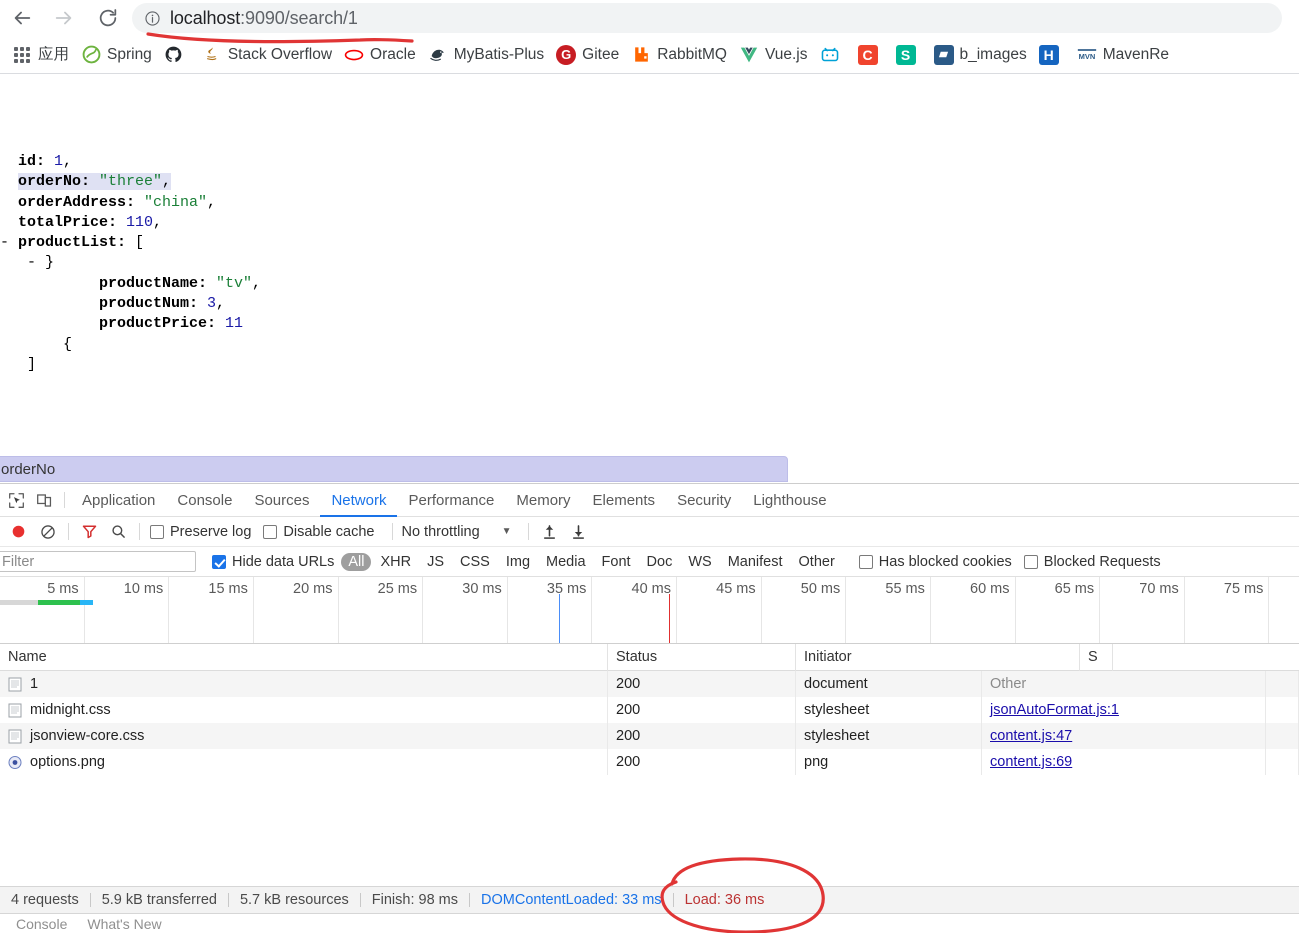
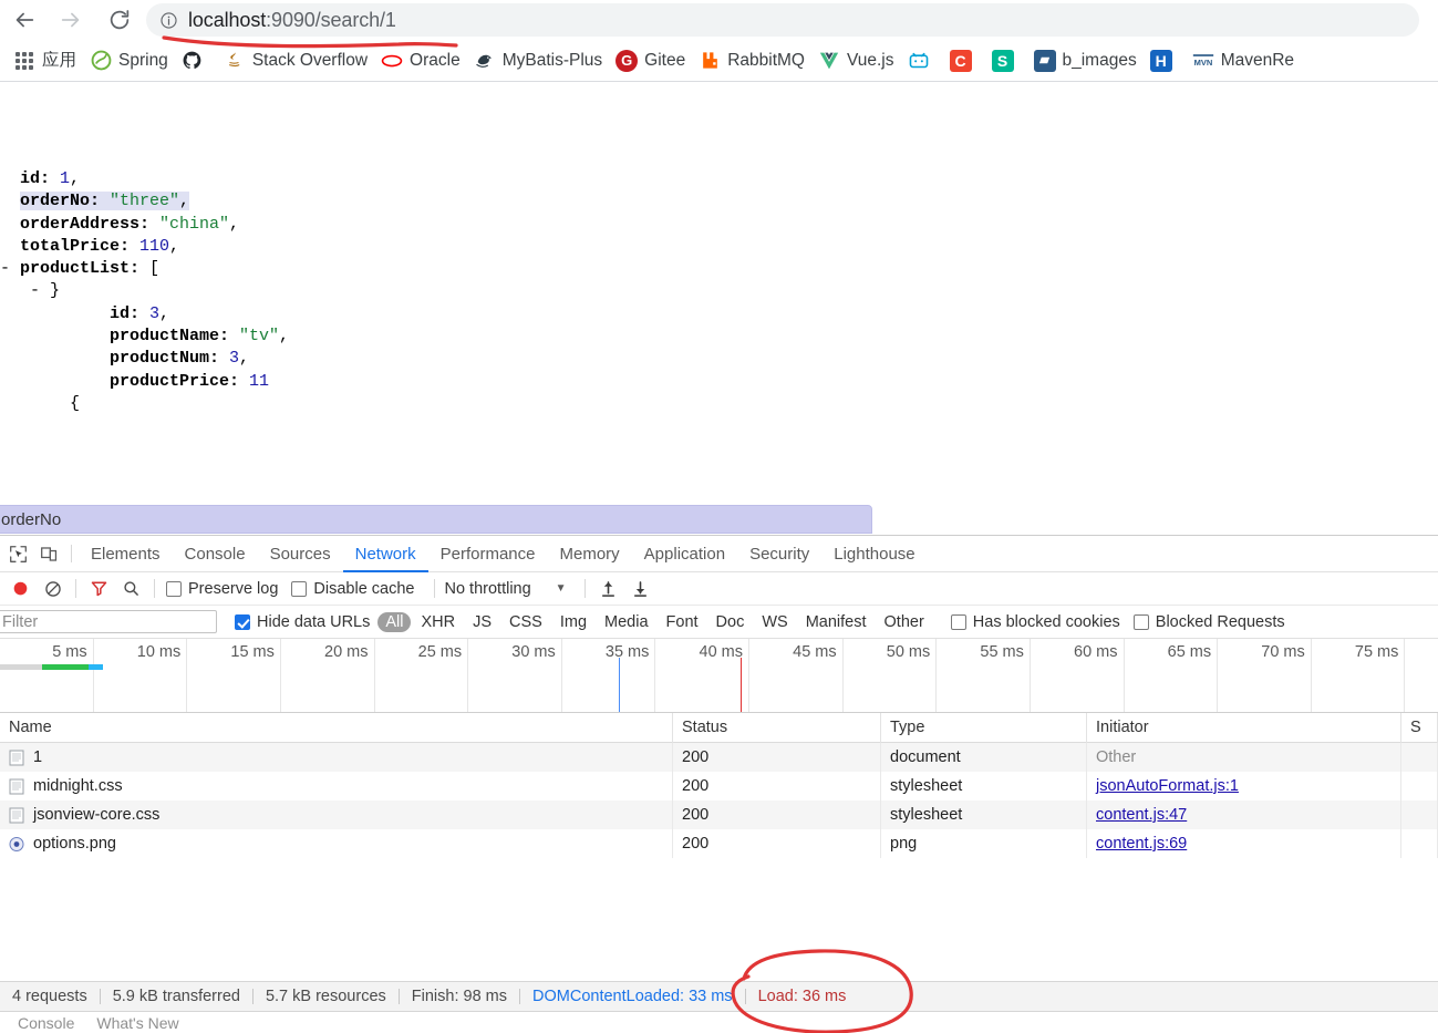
  localhost:9090/search/1
  应用
  Spring
  Stack Overflow
  Oracle
  MyBatis-Plus
  G
  Gitee
  RabbitMQ
  Vue.js
  C
  S
  b_images
  H
  MVN
  MavenRe
  id: 1,
  orderNo: "three",
  orderAddress: "china",
  totalPrice: 110,
  -
  productList: [
  -
  }
+ id: 3,
  productName: "tv",
  productNum: 3,
  productPrice: 11
  {
- ]
  orderNo
- Application
+ Elements
  Console
  Sources
  Network
  Performance
  Memory
- Elements
+ Application
  Security
  Lighthouse
  Preserve log
  Disable cache
  No throttling
  ▼
  Filter
  Hide data URLs
  All
  XHR
  JS
  CSS
  Img
  Media
  Font
  Doc
  WS
  Manifest
  Other
  Has blocked cookies
  Blocked Requests
  5 ms
  10 ms
  15 ms
  20 ms
  25 ms
  30 ms
  35 ms
  40 ms
  45 ms
  50 ms
  55 ms
  60 ms
  65 ms
  70 ms
  75 ms
  Name
  Status
+ Type
  Initiator
  S
  1
  200
  document
  Other
  midnight.css
  200
  stylesheet
  jsonAutoFormat.js:1
  jsonview-core.css
  200
  stylesheet
  content.js:47
  options.png
  200
  png
  content.js:69
  4 requests
  5.9 kB transferred
  5.7 kB resources
  Finish: 98 ms
  DOMContentLoaded: 33 ms
  Load: 36 ms
  Console
  What's New
